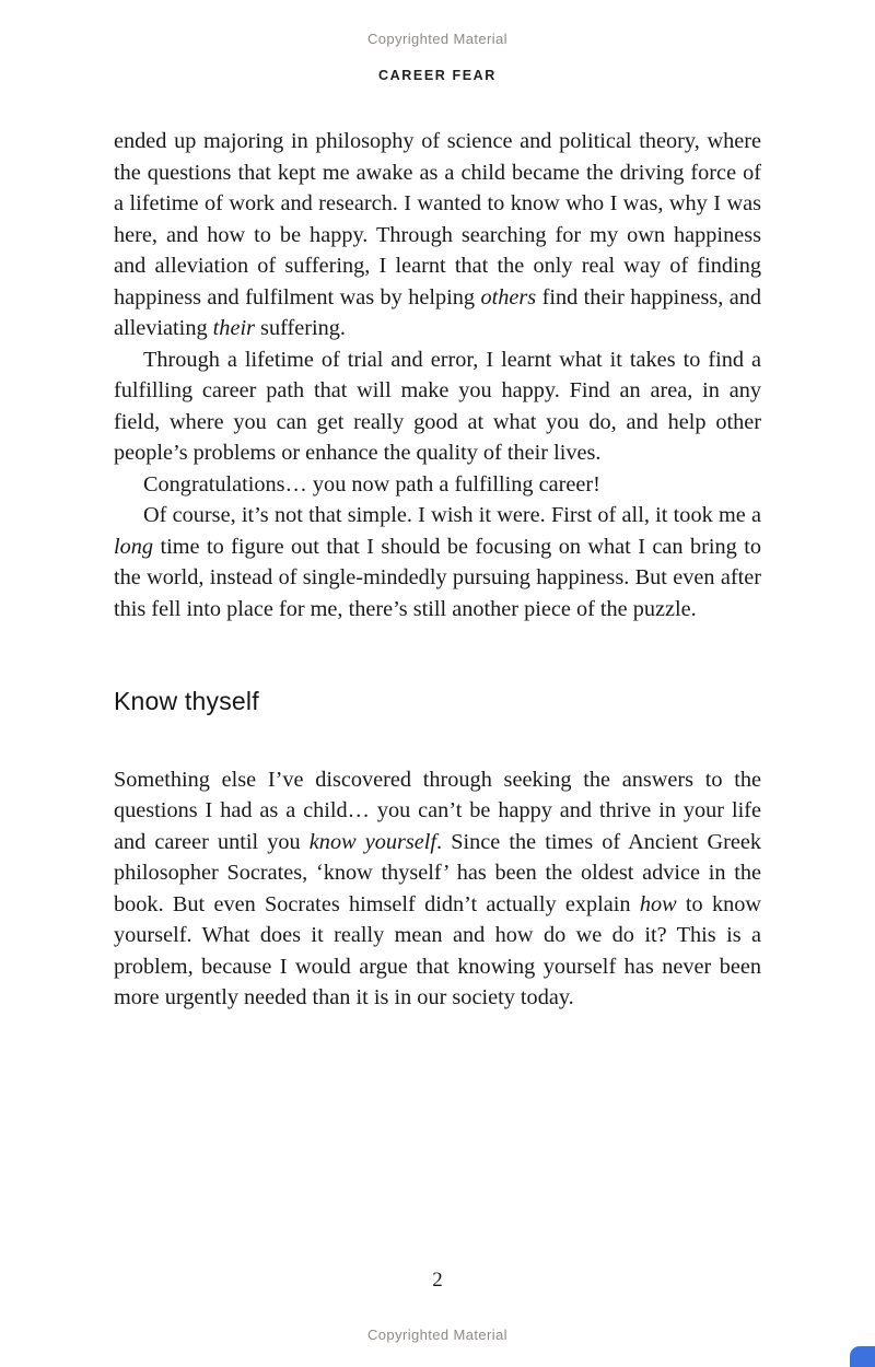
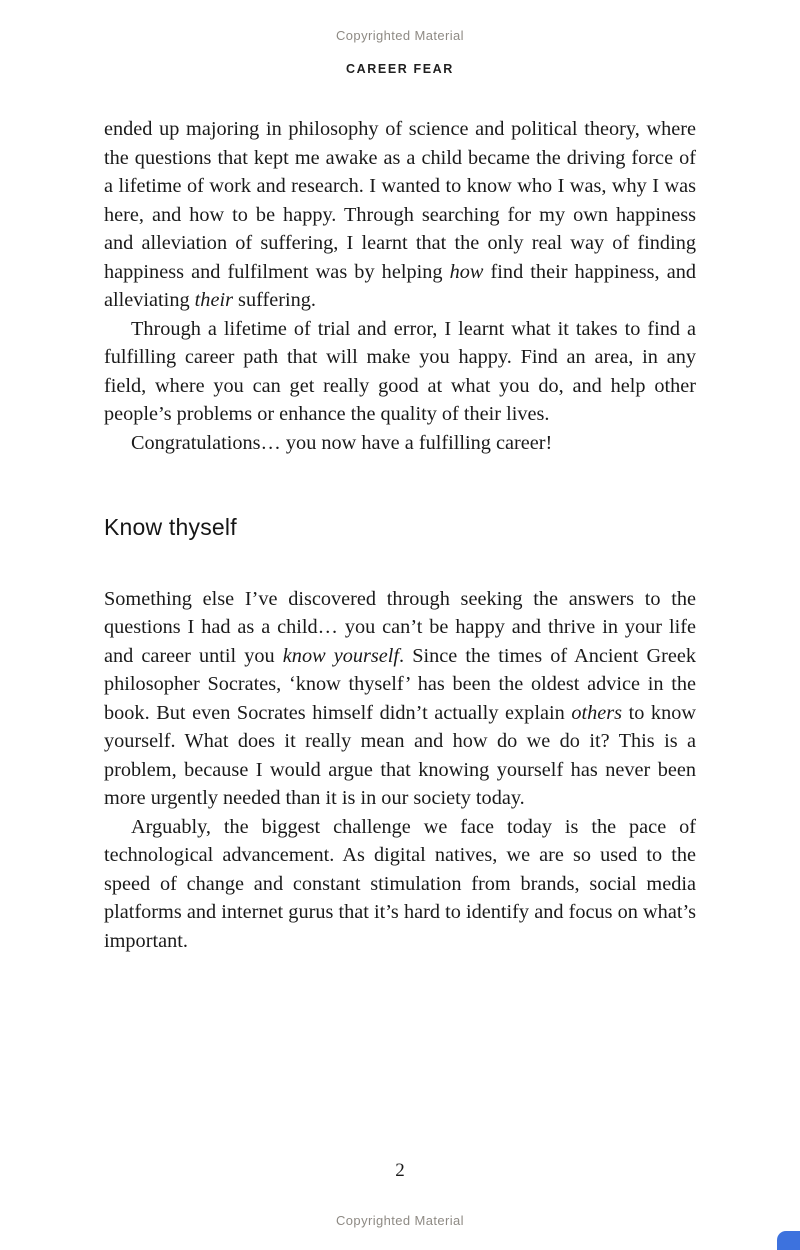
  Copyrighted Material
  CAREER FEAR
- ended up majoring in philosophy of science and political theory, where the questions that kept me awake as a child became the driving force of a lifetime of work and research. I wanted to know who I was, why I was here, and how to be happy. Through searching for my own happiness and alleviation of suffering, I learnt that the only real way of finding happiness and fulfilment was by helping others find their happiness, and alleviating their suffering.
+ ended up majoring in philosophy of science and political theory, where the questions that kept me awake as a child became the driving force of a lifetime of work and research. I wanted to know who I was, why I was here, and how to be happy. Through searching for my own happiness and alleviation of suffering, I learnt that the only real way of finding happiness and fulfilment was by helping how find their happiness, and alleviating their suffering.
  Through a lifetime of trial and error, I learnt what it takes to find a fulfilling career path that will make you happy. Find an area, in any field, where you can get really good at what you do, and help other people’s problems or enhance the quality of their lives.
- Congratulations… you now path a fulfilling career!
+ Congratulations… you now have a fulfilling career!
- Of course, it’s not that simple. I wish it were. First of all, it took me a long time to figure out that I should be focusing on what I can bring to the world, instead of single-mindedly pursuing happiness. But even after this fell into place for me, there’s still another piece of the puzzle.
  Know thyself
- Something else I’ve discovered through seeking the answers to the questions I had as a child… you can’t be happy and thrive in your life and career until you know yourself. Since the times of Ancient Greek philosopher Socrates, ‘know thyself’ has been the oldest advice in the book. But even Socrates himself didn’t actually explain how to know yourself. What does it really mean and how do we do it? This is a problem, because I would argue that knowing yourself has never been more urgently needed than it is in our society today.
+ Something else I’ve discovered through seeking the answers to the questions I had as a child… you can’t be happy and thrive in your life and career until you know yourself. Since the times of Ancient Greek philosopher Socrates, ‘know thyself’ has been the oldest advice in the book. But even Socrates himself didn’t actually explain others to know yourself. What does it really mean and how do we do it? This is a problem, because I would argue that knowing yourself has never been more urgently needed than it is in our society today.
+ Arguably, the biggest challenge we face today is the pace of technological advancement. As digital natives, we are so used to the speed of change and constant stimulation from brands, social media platforms and internet gurus that it’s hard to identify and focus on what’s important.
  2
  Copyrighted Material
